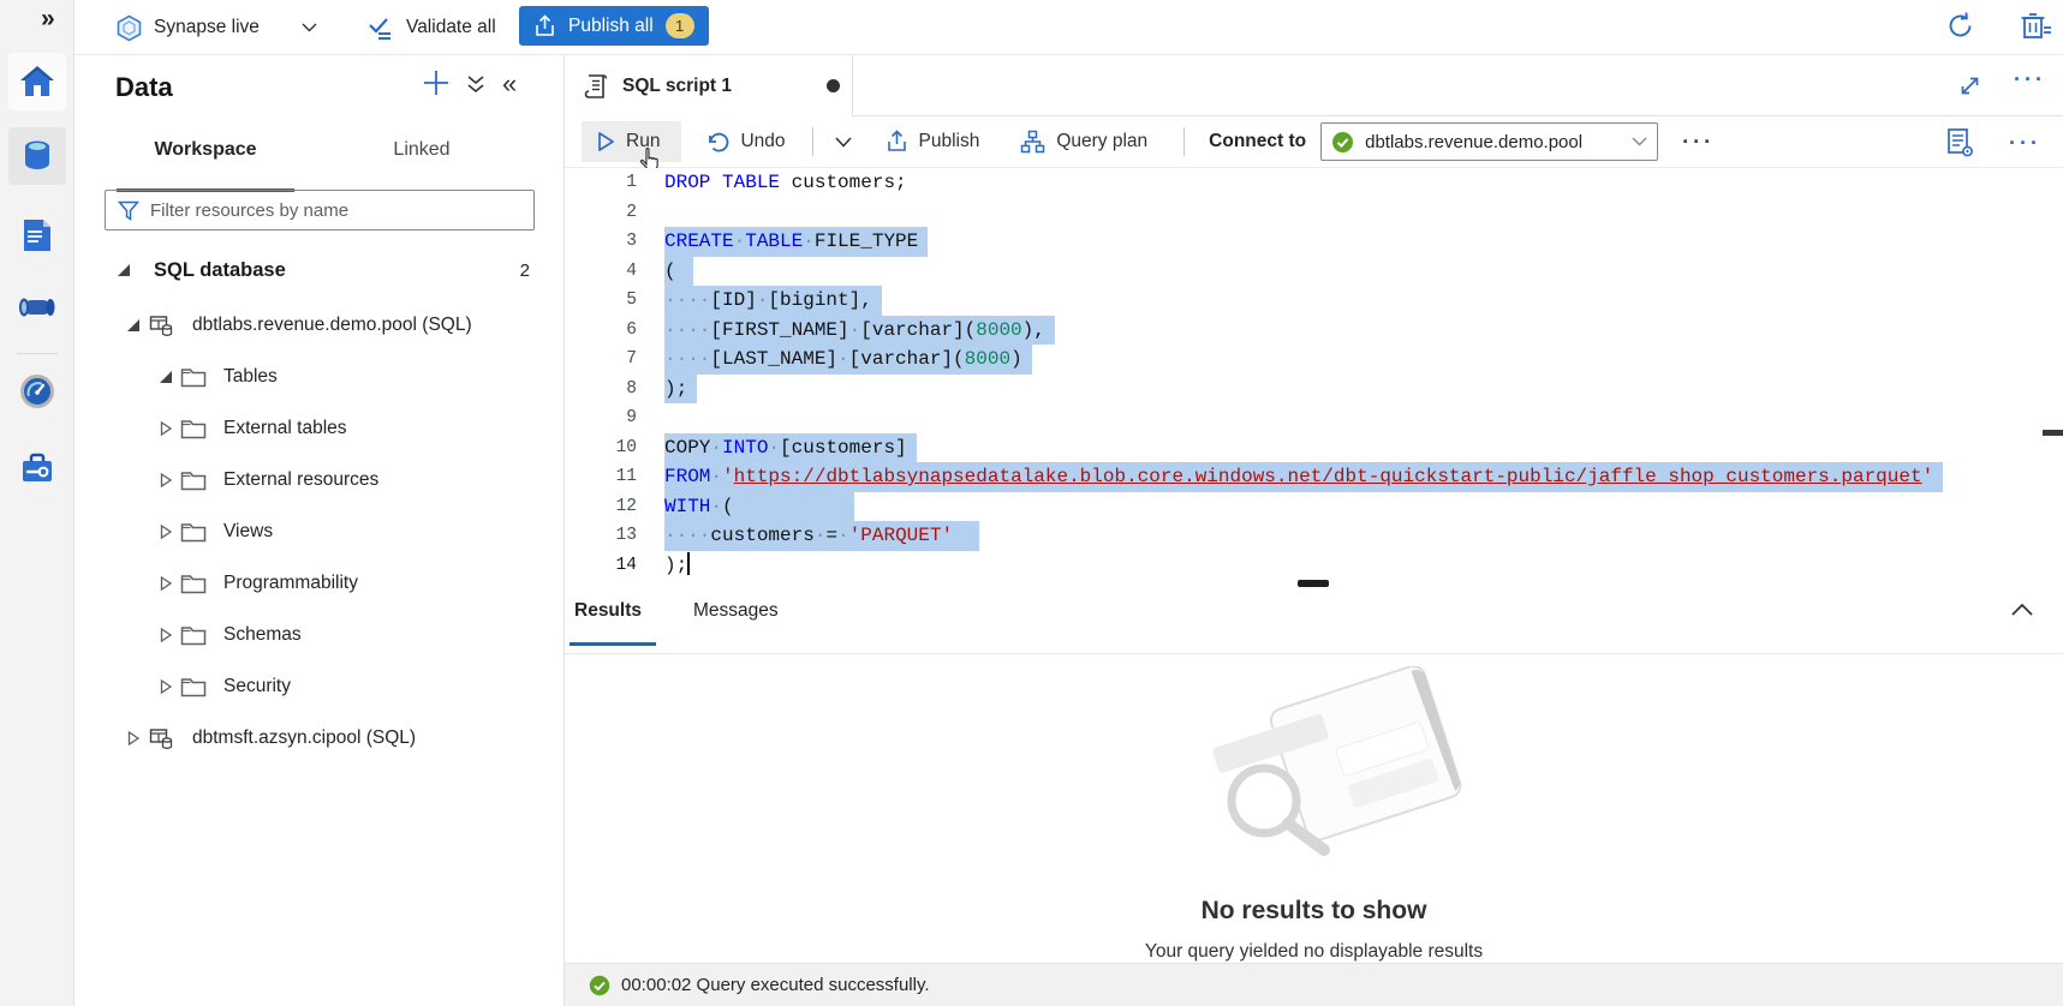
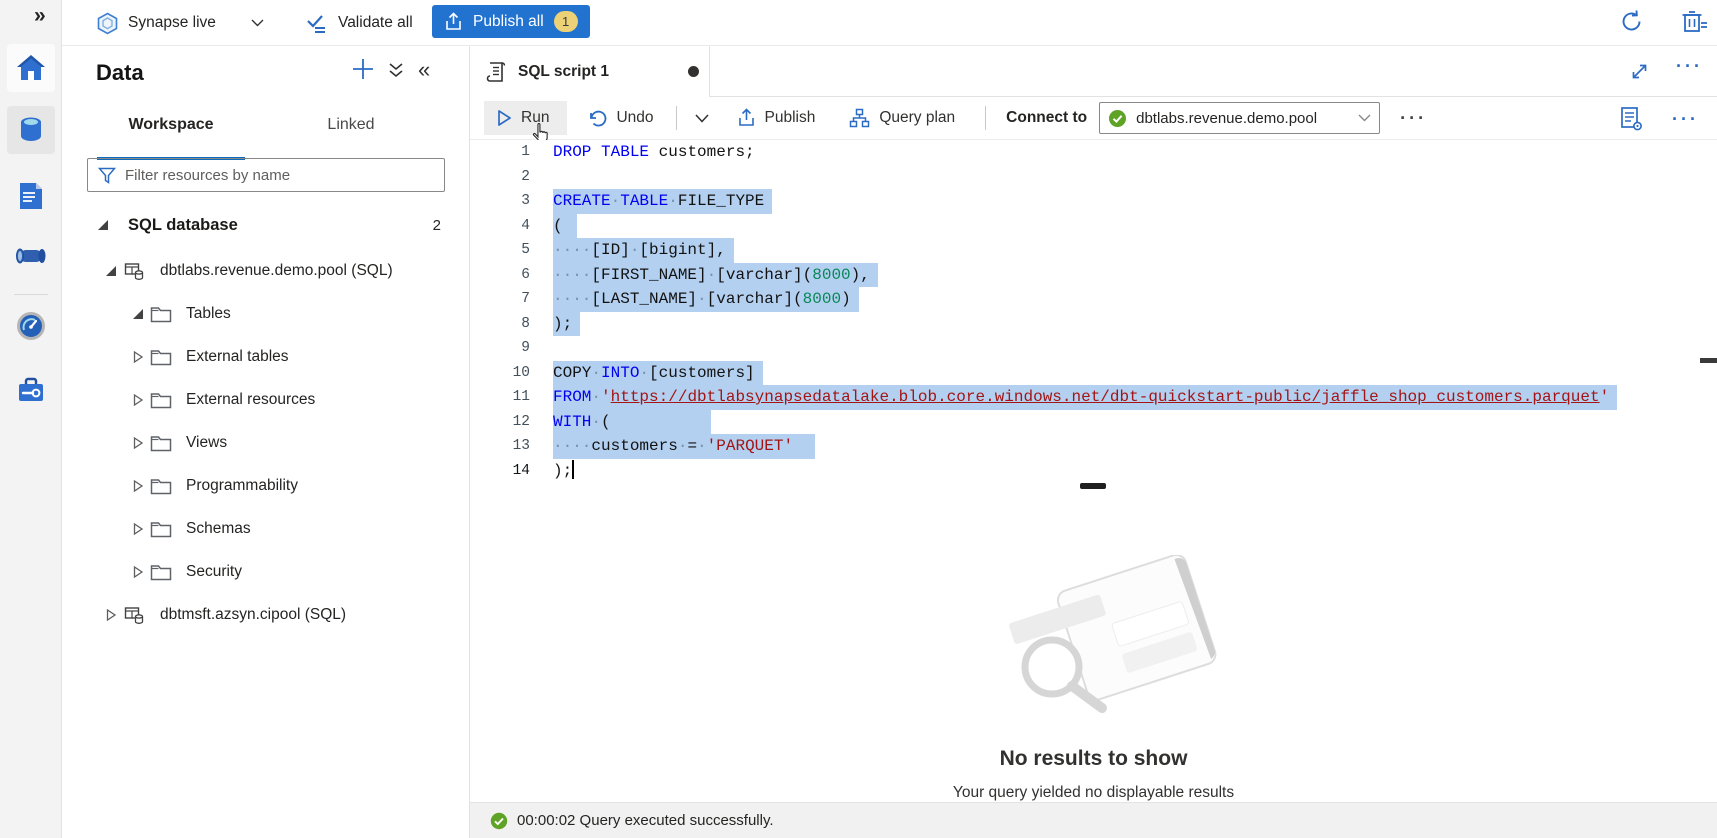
  »
  Synapse live
  Validate all
  Publish all
  1
  Data
  «
  Workspace
  Linked
  Filter resources by name
  SQL database
  2
  dbtlabs.revenue.demo.pool (SQL)
  Tables
  External tables
  External resources
  Views
  Programmability
  Schemas
  Security
  dbtmsft.azsyn.cipool (SQL)
  SQL script 1
  ···
  Run
  Undo
  Publish
  Query plan
  Connect to
  dbtlabs.revenue.demo.pool
  ···
  ···
  1
  DROP TABLE customers;
  2
  3
  CREATE·TABLE·FILE_TYPE
  4
  (
  5
  ····[ID]·[bigint],
  6
  ····[FIRST_NAME]·[varchar](8000),
  7
  ····[LAST_NAME]·[varchar](8000)
  8
  );
  9
  10
  COPY·INTO·[customers]
  11
  FROM·'https://dbtlabsynapsedatalake.blob.core.windows.net/dbt-quickstart-public/jaffle_shop_customers.parquet'
  12
  WITH·(
  13
  ····customers·=·'PARQUET'
  14
  );
- Results
- Messages
  No results to show
  Your query yielded no displayable results
  00:00:02 Query executed successfully.
